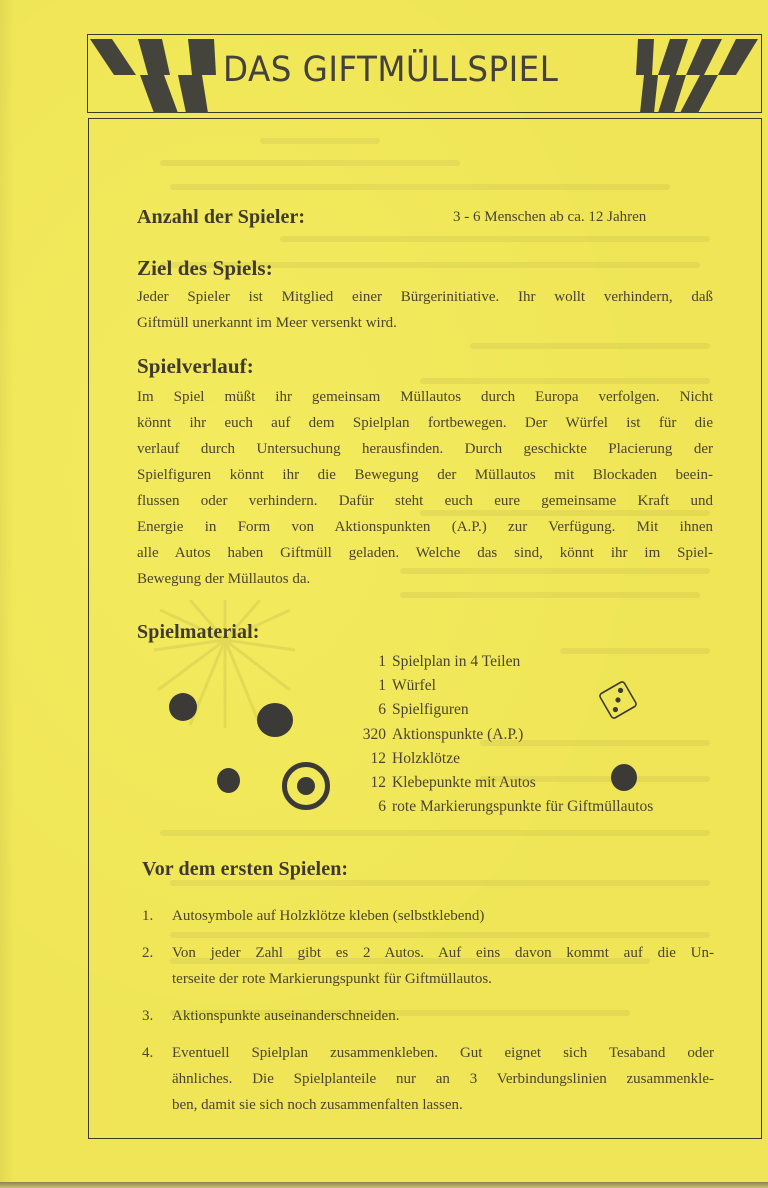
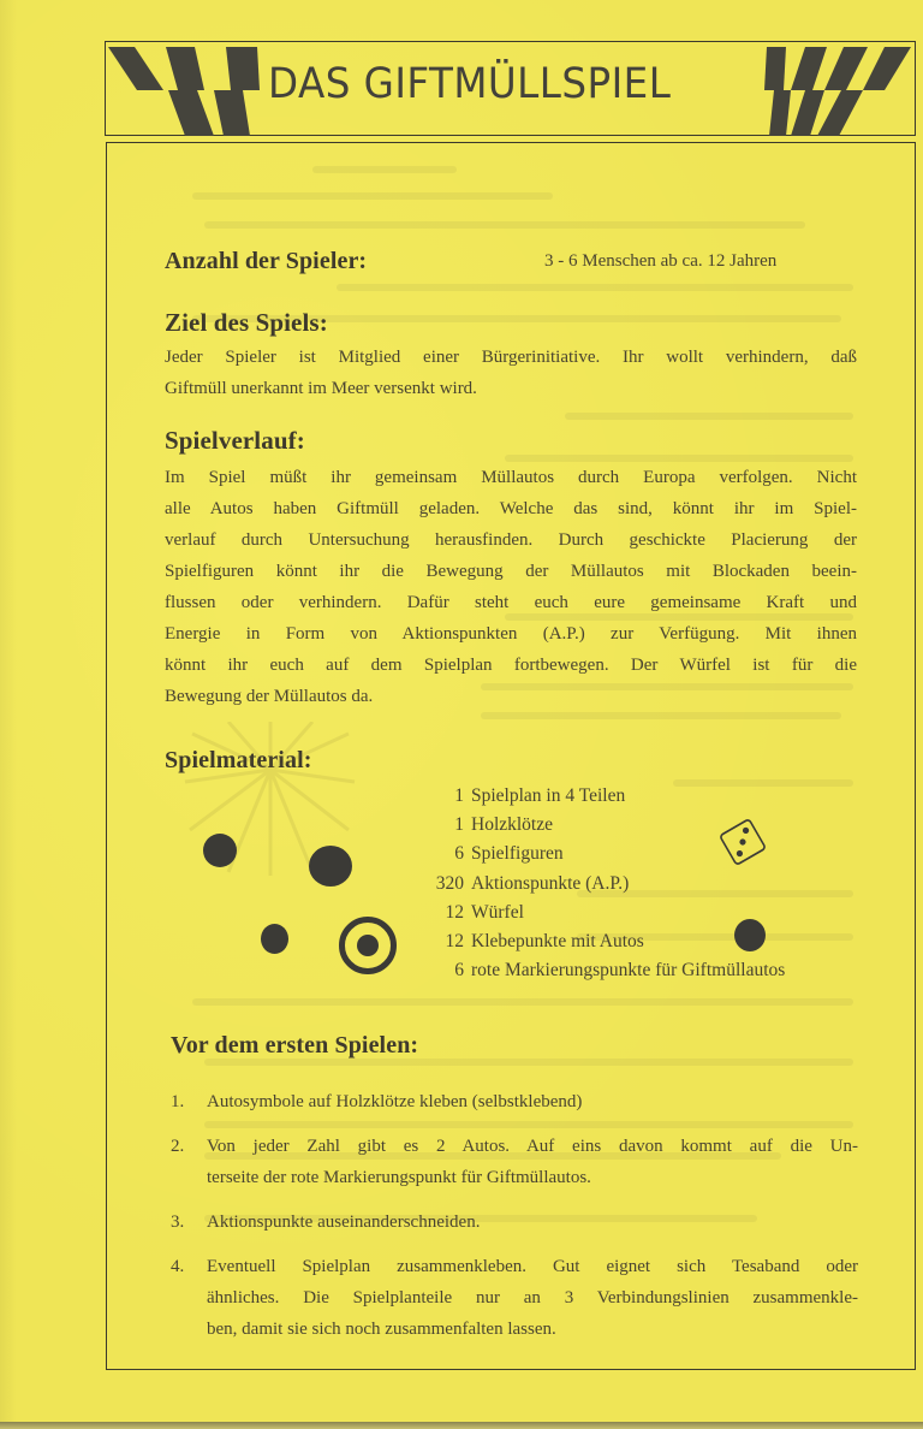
  DAS GIFTMÜLLSPIEL
  Anzahl der Spieler:
  3 - 6 Menschen ab ca. 12 Jahren
  Ziel des Spiels:
  Jeder Spieler ist Mitglied einer Bürgerinitiative. Ihr wollt verhindern, daß
  Giftmüll unerkannt im Meer versenkt wird.
  Spielverlauf:
  Im Spiel müßt ihr gemeinsam Müllautos durch Europa verfolgen. Nicht
- könnt ihr euch auf dem Spielplan fortbewegen. Der Würfel ist für die
+ alle Autos haben Giftmüll geladen. Welche das sind, könnt ihr im Spiel-
  verlauf durch Untersuchung herausfinden. Durch geschickte Placierung der
  Spielfiguren könnt ihr die Bewegung der Müllautos mit Blockaden beein-
  flussen oder verhindern. Dafür steht euch eure gemeinsame Kraft und
  Energie in Form von Aktionspunkten (A.P.) zur Verfügung. Mit ihnen
- alle Autos haben Giftmüll geladen. Welche das sind, könnt ihr im Spiel-
+ könnt ihr euch auf dem Spielplan fortbewegen. Der Würfel ist für die
  Bewegung der Müllautos da.
  Spielmaterial:
  1
  Spielplan in 4 Teilen
  1
- Würfel
+ Holzklötze
  6
  Spielfiguren
  320
  Aktionspunkte (A.P.)
  12
- Holzklötze
+ Würfel
  12
  Klebepunkte mit Autos
  6
  rote Markierungspunkte für Giftmüllautos
  Vor dem ersten Spielen:
  1.
  Autosymbole auf Holzklötze kleben (selbstklebend)
  2.
  Von jeder Zahl gibt es 2 Autos. Auf eins davon kommt auf die Un-
  terseite der rote Markierungspunkt für Giftmüllautos.
  3.
  Aktionspunkte auseinanderschneiden.
  4.
  Eventuell Spielplan zusammenkleben. Gut eignet sich Tesaband oder
  ähnliches. Die Spielplanteile nur an 3 Verbindungslinien zusammenkle-
  ben, damit sie sich noch zusammenfalten lassen.
